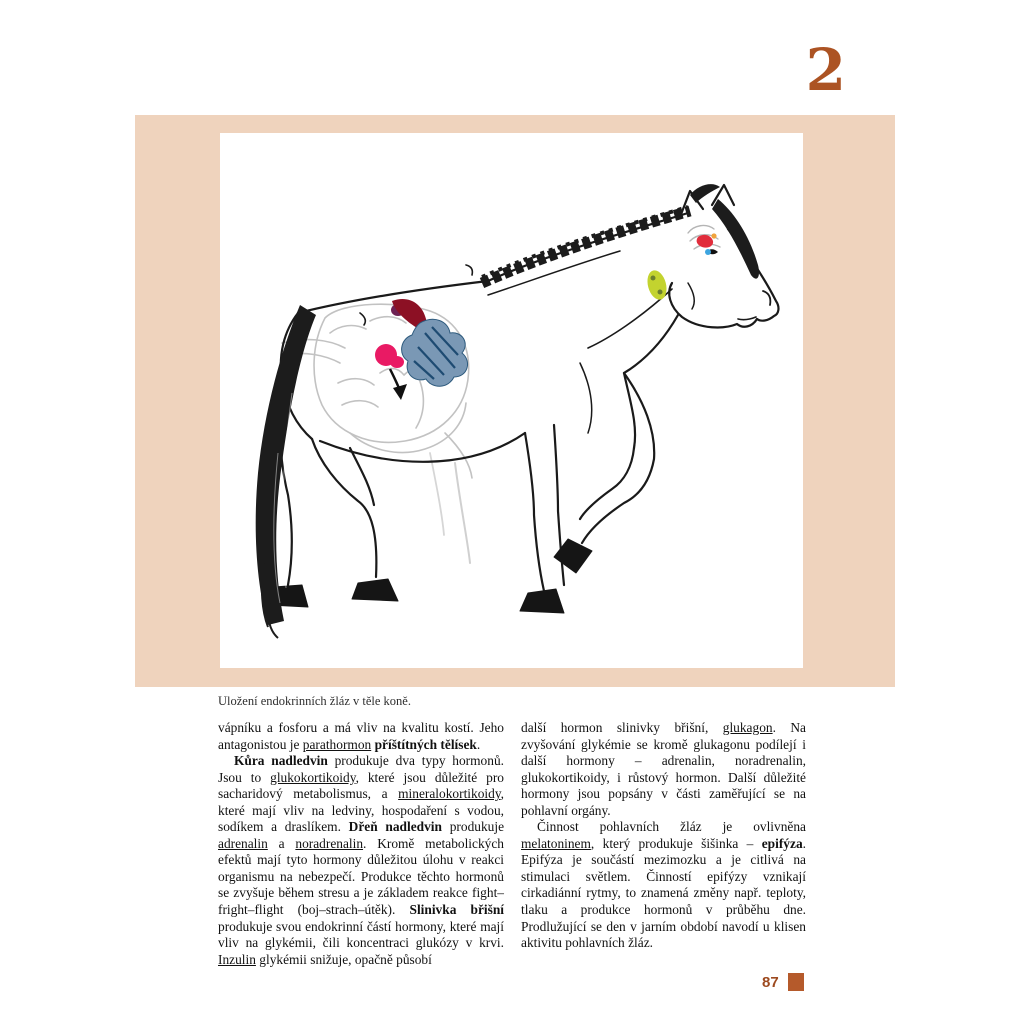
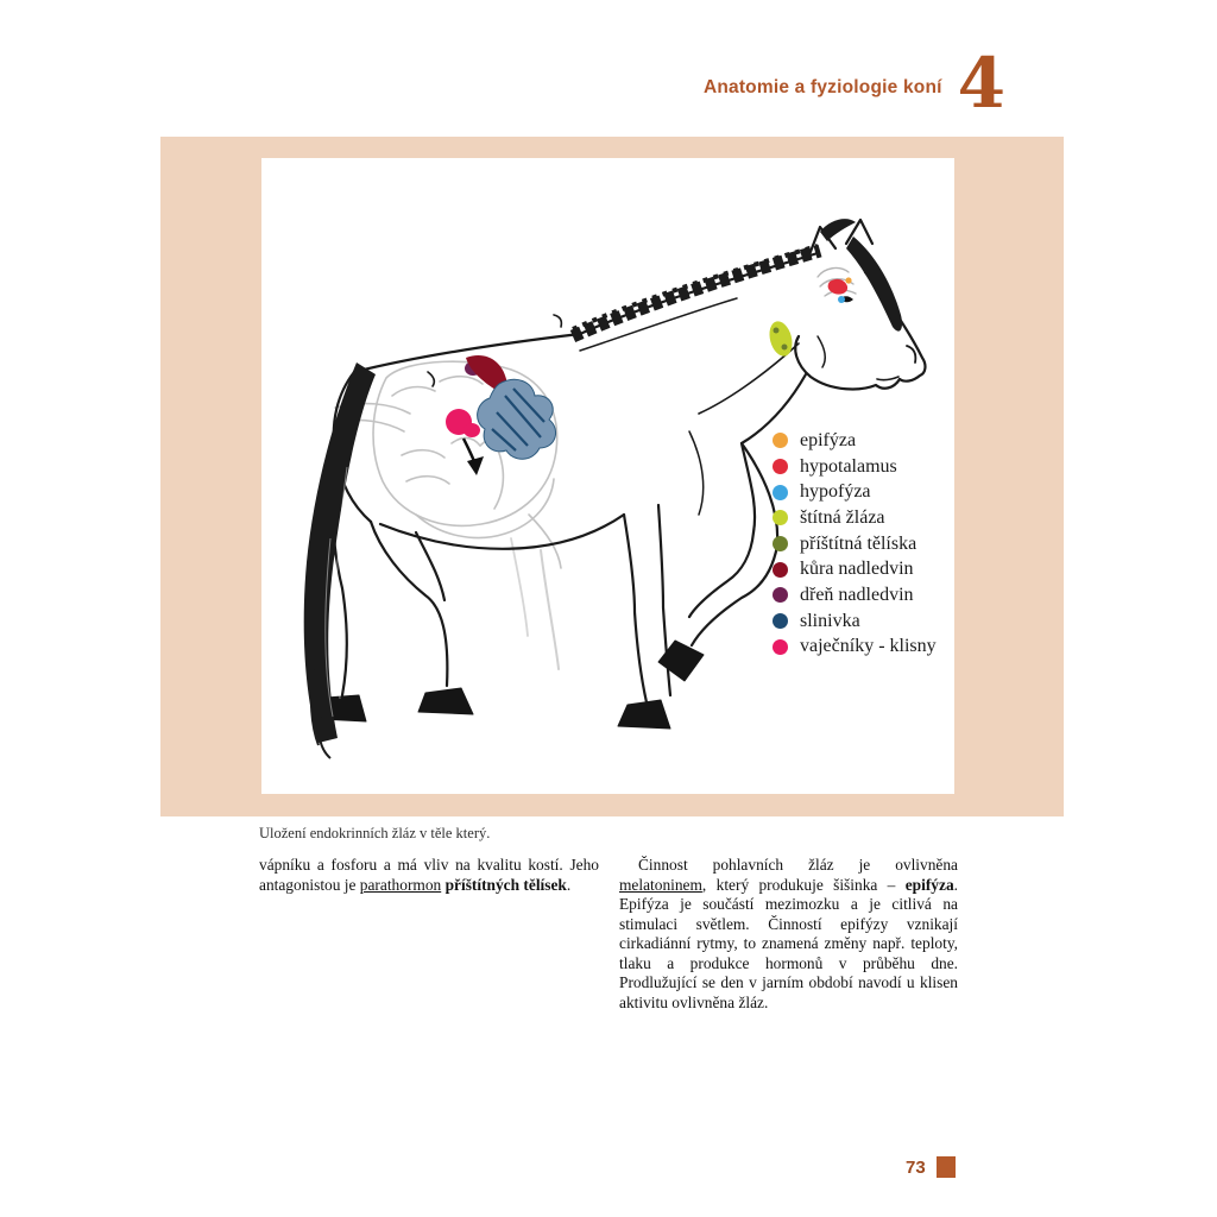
+ Anatomie a fyziologie koní
- 2
+ 4
+ epifýza
+ hypotalamus
+ hypofýza
+ štítná žláza
+ příštítná tělíska
+ kůra nadledvin
+ dřeň nadledvin
+ slinivka
+ vaječníky - klisny
- Uložení endokrinních žláz v těle koně.
+ Uložení endokrinních žláz v těle který.
  vápníku a fosforu a má vliv na kvalitu kostí. Jeho antagonistou je parathormon příštítných tělísek.
- Kůra nadledvin produkuje dva typy hormonů. Jsou to glukokortikoidy, které jsou důležité pro sacharidový metabolismus, a mineralokortikoidy, které mají vliv na ledviny, hospodaření s vodou, sodíkem a draslíkem. Dřeň nadledvin produkuje adrenalin a noradrenalin. Kromě metabolických efektů mají tyto hormony důležitou úlohu v reakci organismu na nebezpečí. Produkce těchto hormonů se zvyšuje během stresu a je základem reakce fight–fright–flight (boj–strach–útěk). Slinivka břišní produkuje svou endokrinní částí hormony, které mají vliv na glykémii, čili koncentraci glukózy v krvi. Inzulin glykémii snižuje, opačně působí
- další hormon slinivky břišní, glukagon. Na zvyšování glykémie se kromě glukagonu podílejí i další hormony – adrenalin, noradrenalin, glukokortikoidy, i růstový hormon. Další důležité hormony jsou popsány v části zaměřující se na pohlavní orgány.
- Činnost pohlavních žláz je ovlivněna melatoninem, který produkuje šišinka – epifýza. Epifýza je součástí mezimozku a je citlivá na stimulaci světlem. Činností epifýzy vznikají cirkadiánní rytmy, to znamená změny např. teploty, tlaku a produkce hormonů v průběhu dne. Prodlužující se den v jarním období navodí u klisen aktivitu pohlavních žláz.
+ Činnost pohlavních žláz je ovlivněna melatoninem, který produkuje šišinka – epifýza. Epifýza je součástí mezimozku a je citlivá na stimulaci světlem. Činností epifýzy vznikají cirkadiánní rytmy, to znamená změny např. teploty, tlaku a produkce hormonů v průběhu dne. Prodlužující se den v jarním období navodí u klisen aktivitu ovlivněna žláz.
- 87
+ 73
